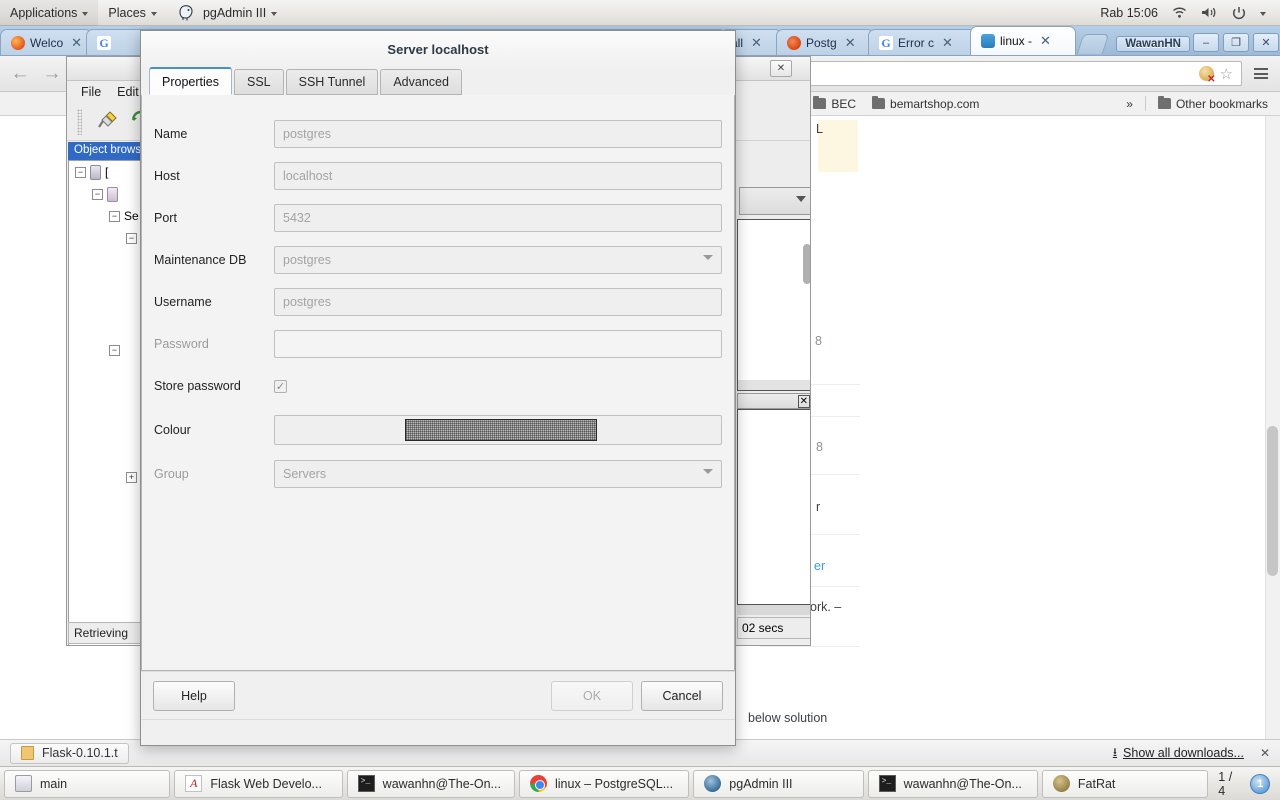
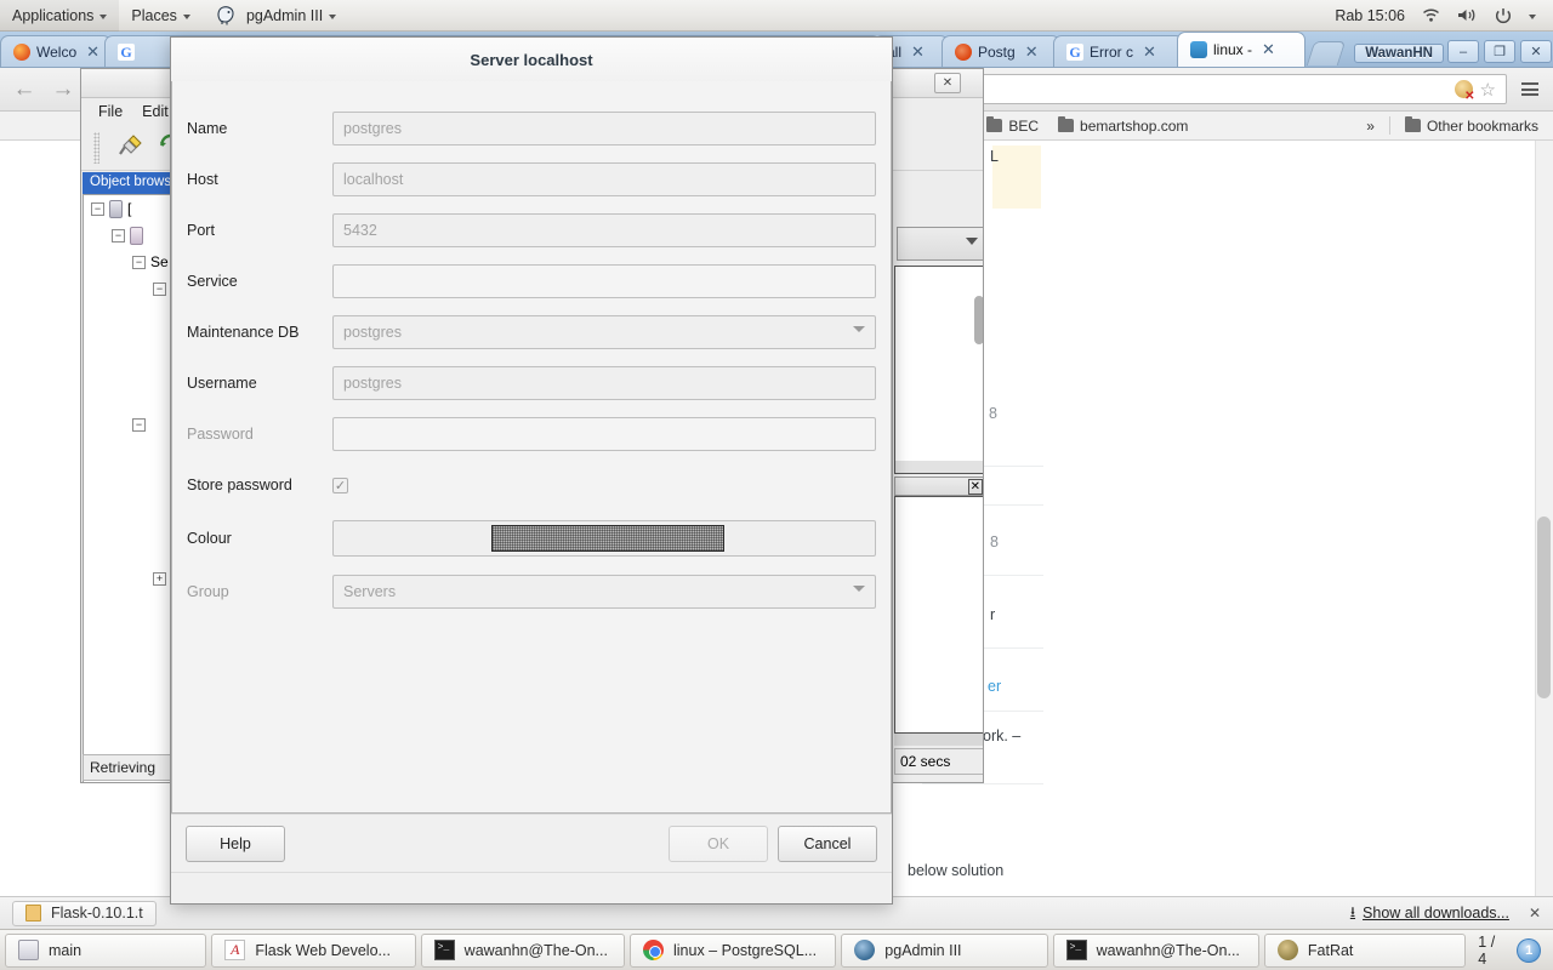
  Applications
  Places
  pgAdmin III
  Rab 15:06
  Welco
  ✕
  G
  ✕
  Postg
  ✕
  G
  Error c
  ✕
  linux -
  ✕
  WawanHN
  –
  ❐
  ✕
  ←
  →
  ☆
  BEC
  bemartshop.com
  »
  Other bookmarks
  L
  8
  8
  r
  er
  ork. –
  below solution
  Flask-0.10.1.t
  ⭳
  Show all downloads...
  ✕
  ✕
  File
  Edit
  Object brows
  −
  [
  −
  −
  Se
  −
  −
  +
  Retrieving
  ✕
  02 secs
  Server localhost
- Properties
- SSL
- SSH Tunnel
- Advanced
  Name
  postgres
  Host
  localhost
  Port
  5432
+ Service
  Maintenance DB
  postgres
  Username
  postgres
  Password
  Store password
  ✓
  Colour
  Group
  Servers
  Help
  OK
  Cancel
  main
  Flask Web Develo...
  wawanhn@The-On...
  linux – PostgreSQL...
  pgAdmin III
  wawanhn@The-On...
  FatRat
  1 / 4
  1
